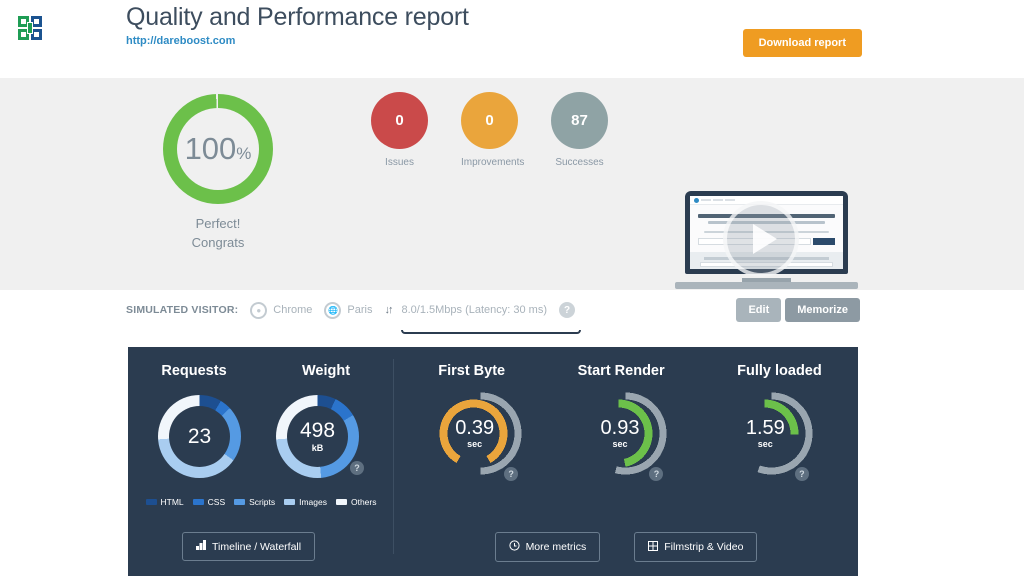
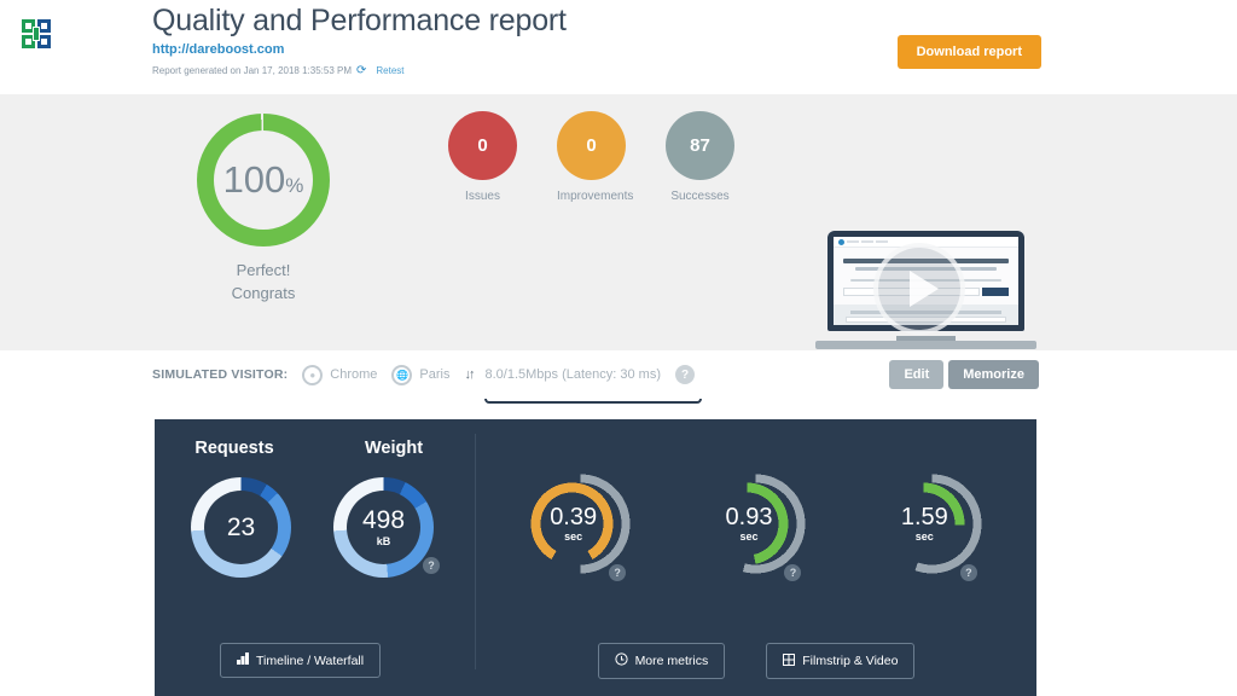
  Quality and Performance report
  http://dareboost.com
+ Report generated on Jan 17, 2018 1:35:53 PM
+ ⟳
+ Retest
  Download report
  100%
  Perfect!
  Congrats
  0
  Issues
  0
  Improvements
  87
  Successes
  SIMULATED VISITOR:
  ●
  Chrome
  🌐
  Paris
  ↓↑
  8.0/1.5Mbps (Latency: 30 ms)
  ?
  Edit
  Memorize
  Requests
  Weight
  23
  498
  kB
  ?
- HTML
- CSS
- Scripts
- Images
- Others
  Timeline / Waterfall
- First Byte
- Start Render
- Fully loaded
  0.39
  sec
  ?
  0.93
  sec
  ?
  1.59
  sec
  ?
  More metrics
  Filmstrip & Video
